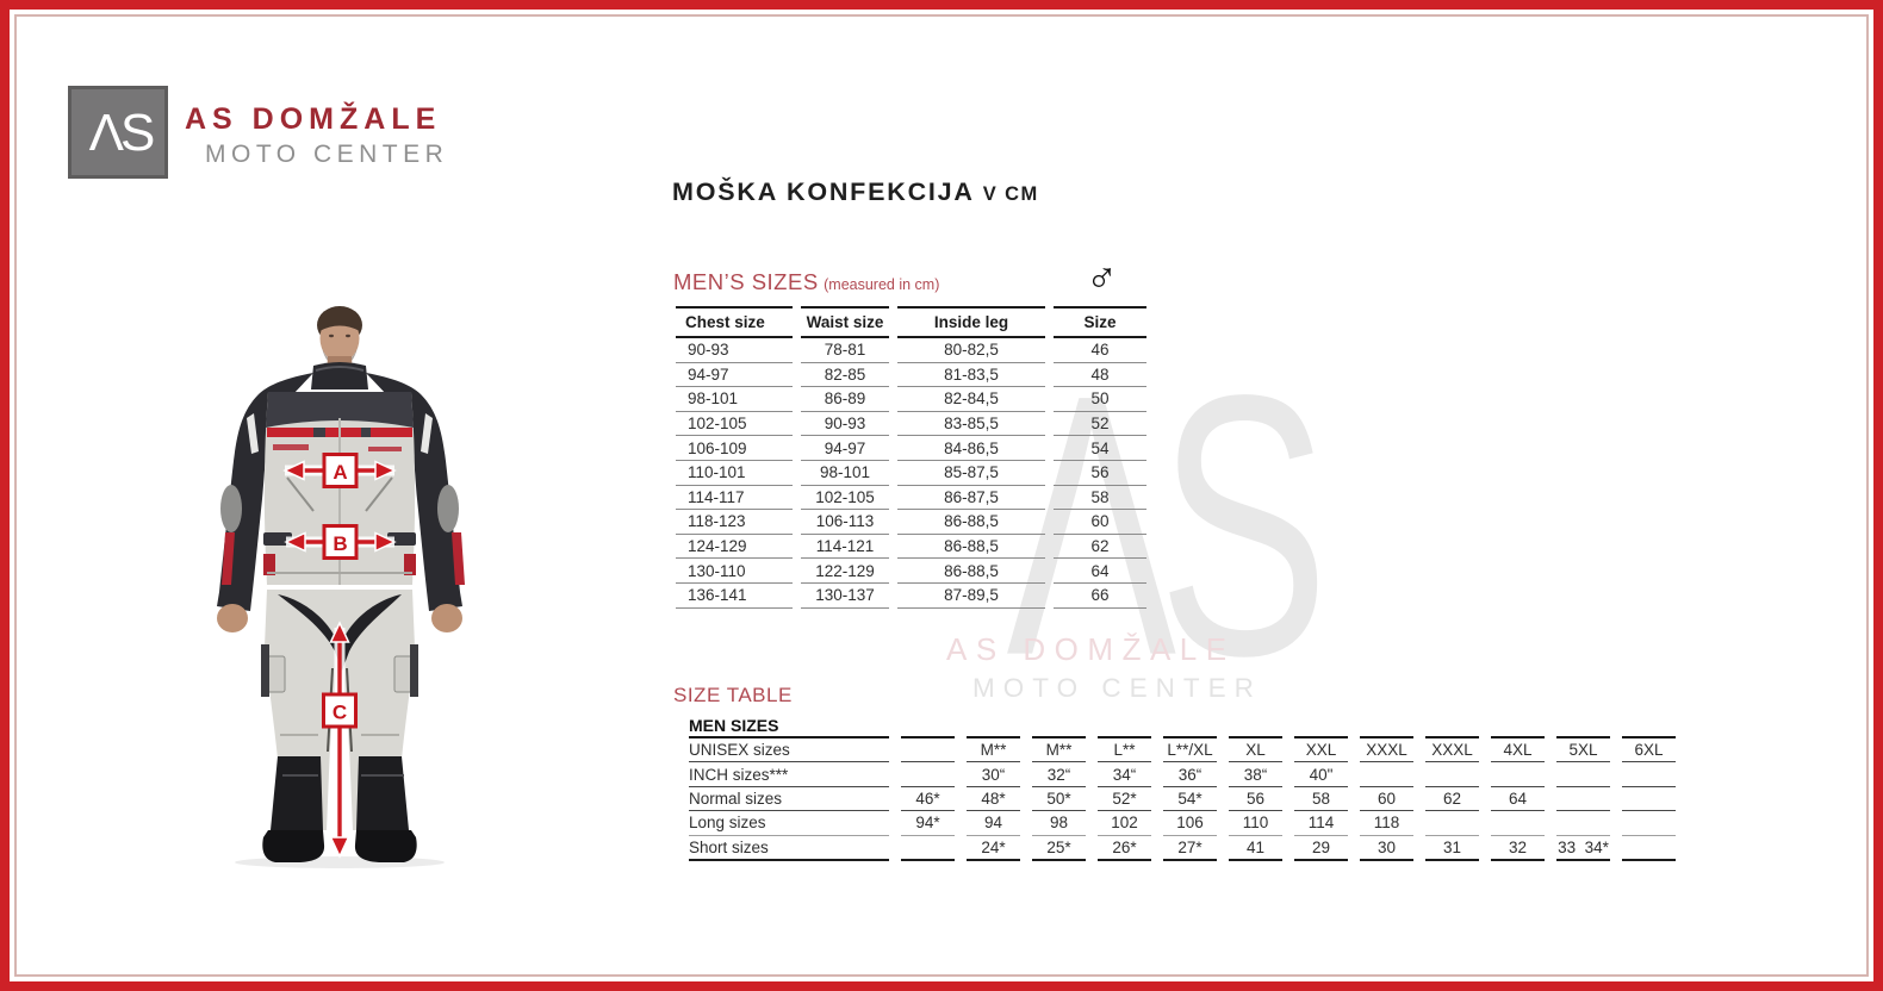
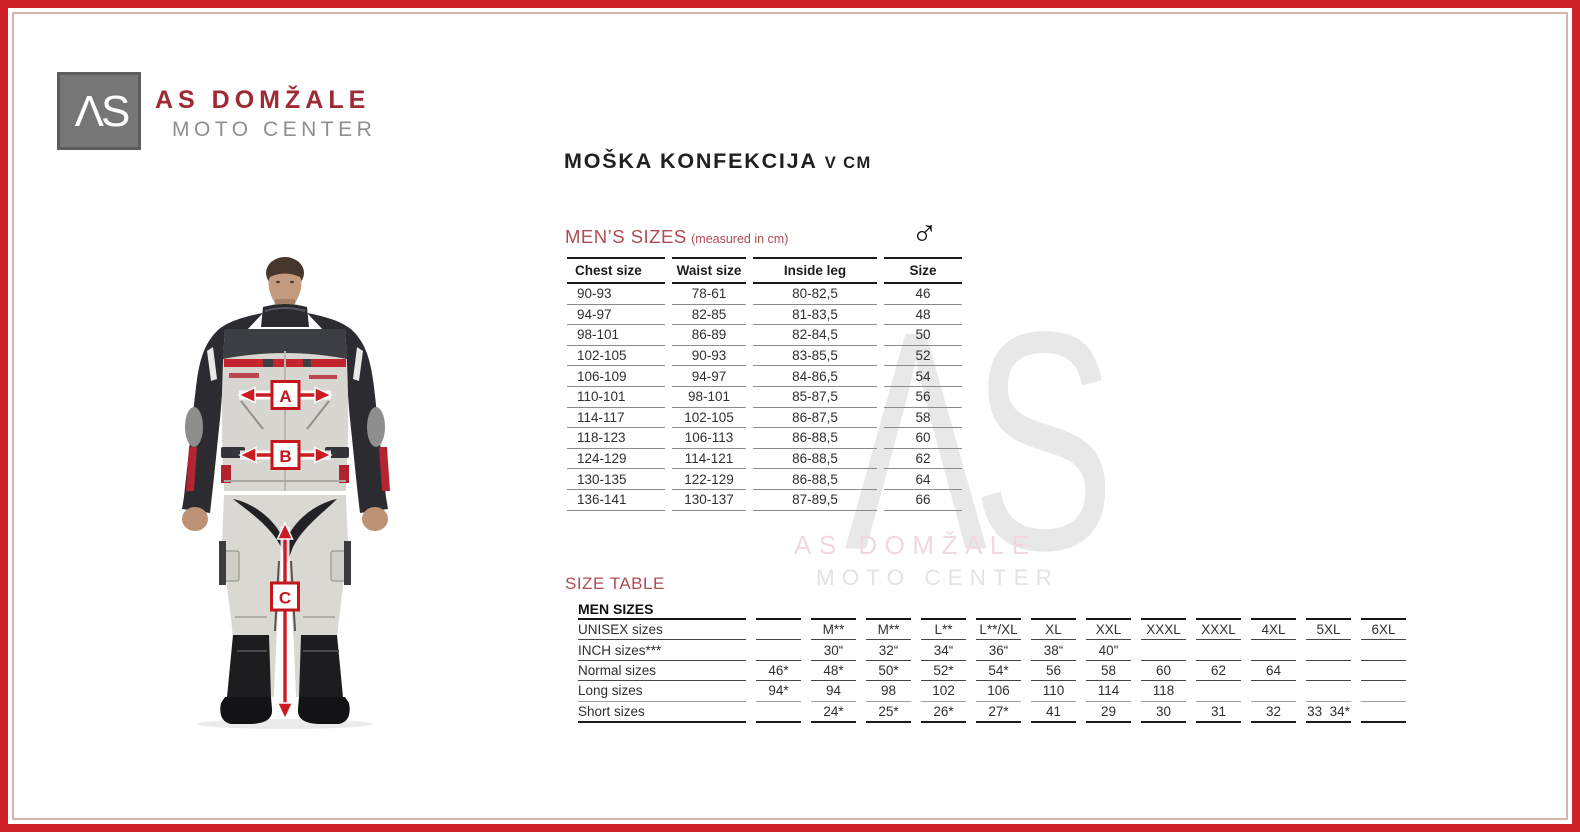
  ΛS
  AS DOMŽALE
  MOTO CENTER
  ΛS
  AS DOMŽALE
  MOTO CENTER
  MOŠKA KONFEKCIJA V CM
  MEN’S SIZES (measured in cm)
  ♂
  Chest size	Waist size	Inside leg	Size
- 90-93	78-81	80-82,5	46
+ 90-93	78-61	80-82,5	46
  94-97	82-85	81-83,5	48
  98-101	86-89	82-84,5	50
  102-105	90-93	83-85,5	52
  106-109	94-97	84-86,5	54
  110-101	98-101	85-87,5	56
  114-117	102-105	86-87,5	58
  118-123	106-113	86-88,5	60
  124-129	114-121	86-88,5	62
- 130-110	122-129	86-88,5	64
+ 130-135	122-129	86-88,5	64
  136-141	130-137	87-89,5	66
  SIZE TABLE
  MEN SIZES
  UNISEX sizes		M**	M**	L**	L**/XL	XL	XXL	XXXL	XXXL	4XL	5XL	6XL
  INCH sizes***		30“	32“	34“	36“	38“	40"
  Normal sizes	46*	48*	50*	52*	54*	56	58	60	62	64
  Long sizes	94*	94	98	102	106	110	114	118
  Short sizes		24*	25*	26*	27*	41	29	30	31	32	33 34*
  A
  B
  C
